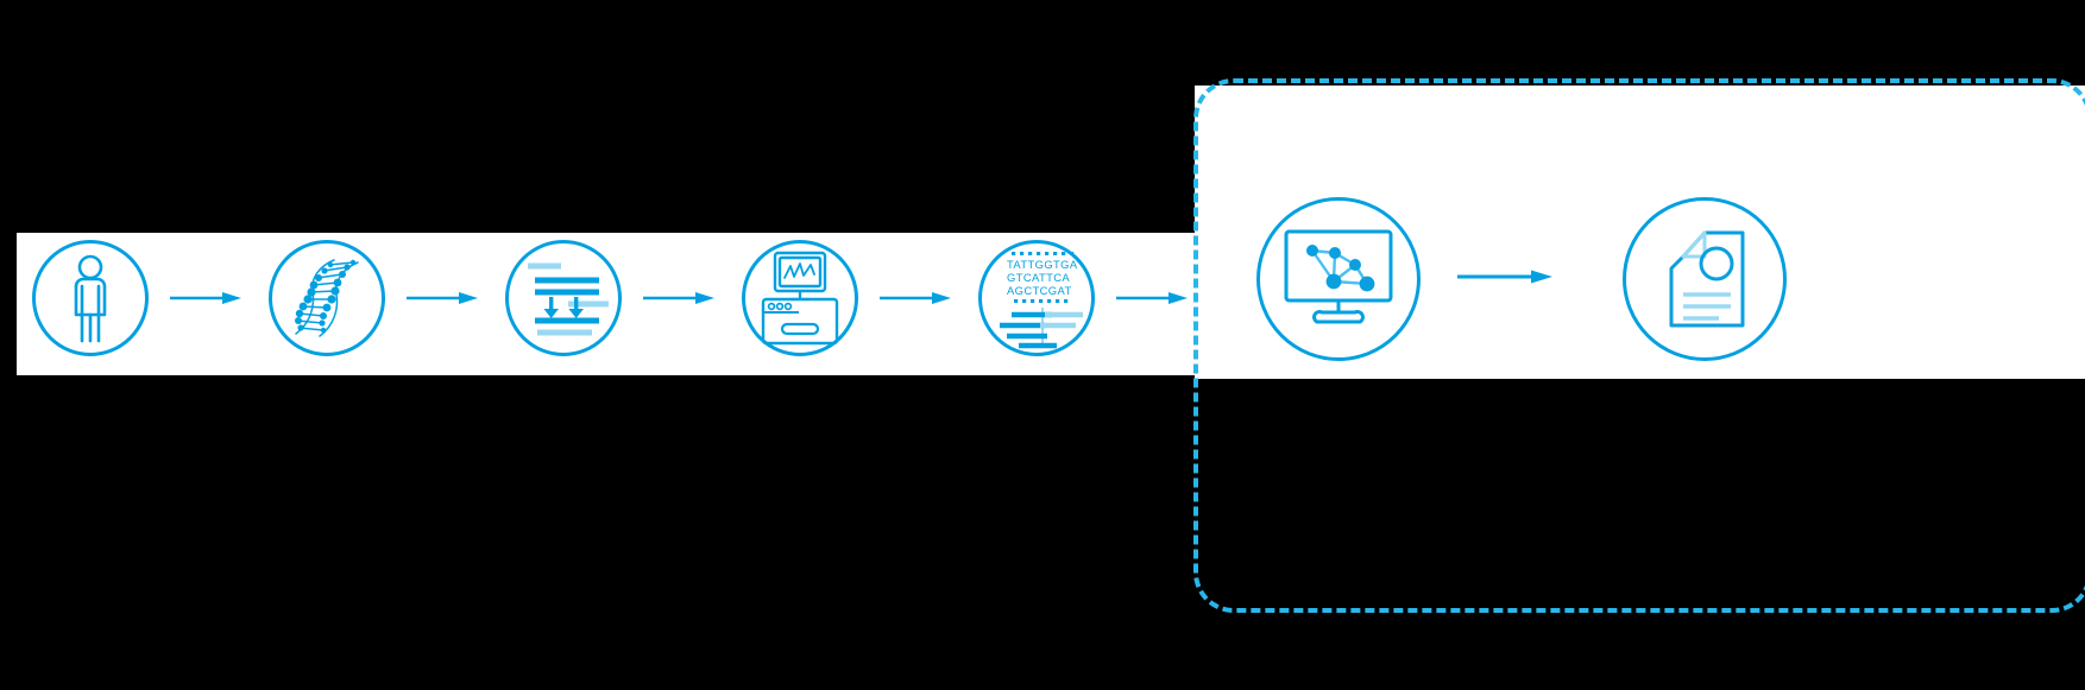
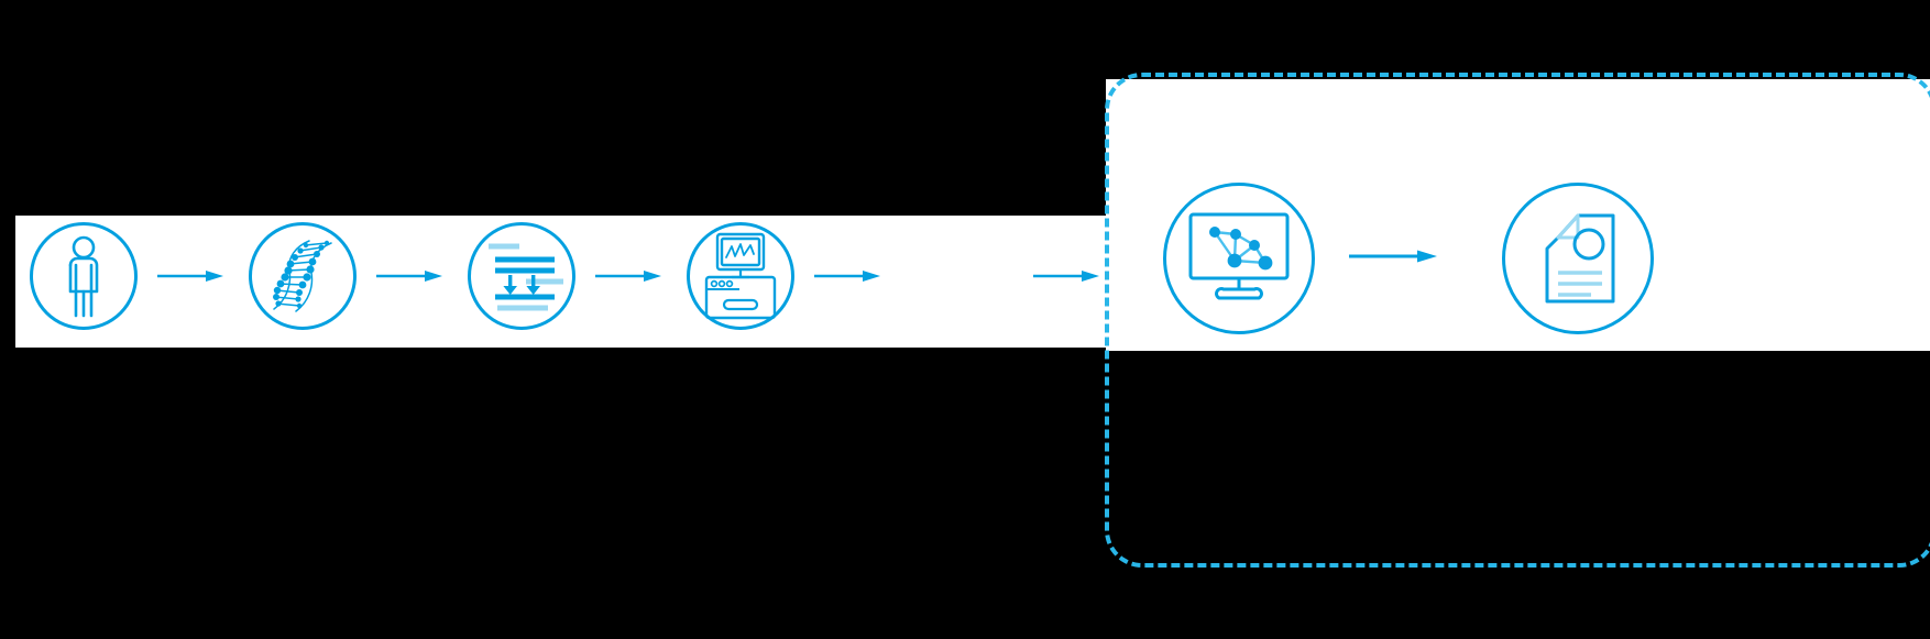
- TATTGGTGA
- GTCATTCA
- AGCTCGAT
